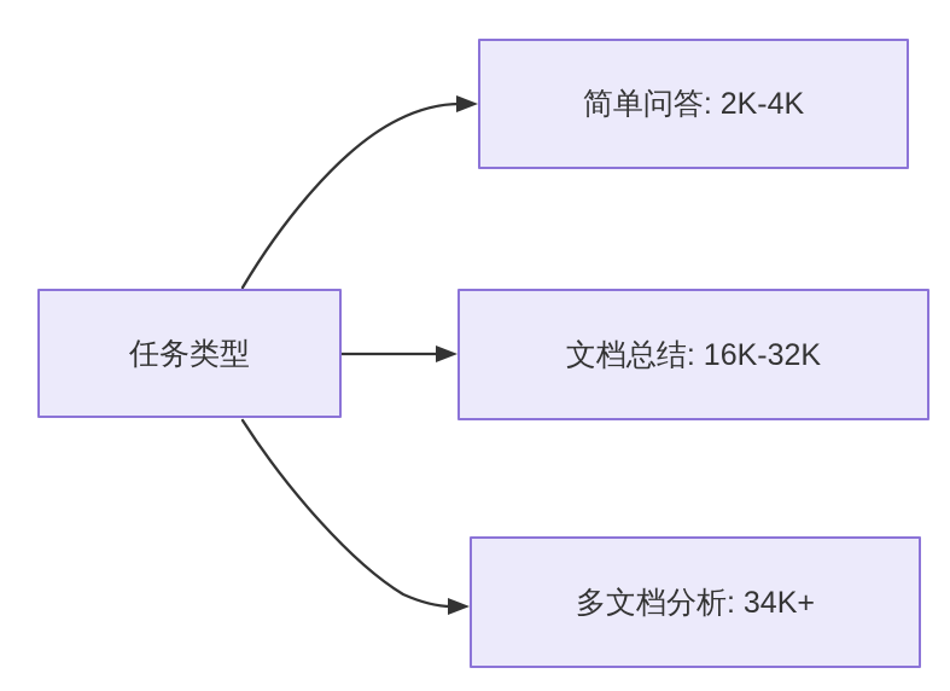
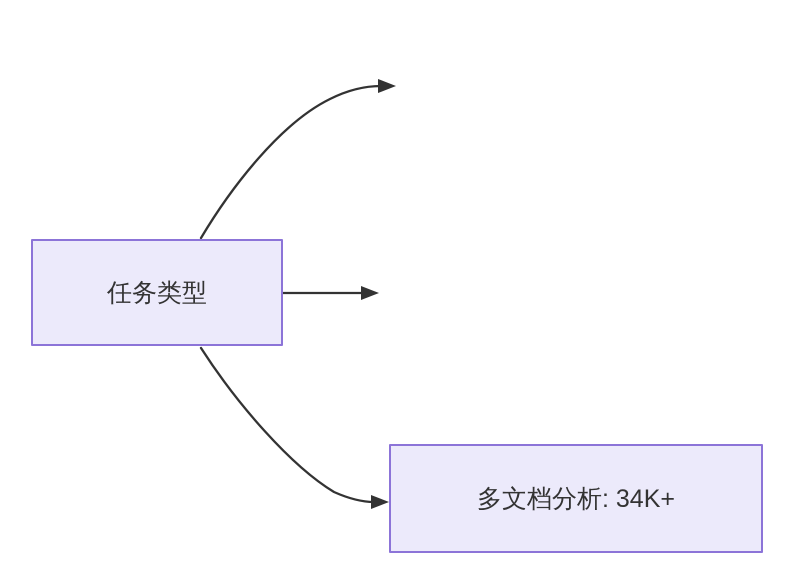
  任务类型
- 简单问答: 2K-4K
- 文档总结: 16K-32K
  多文档分析: 34K+
